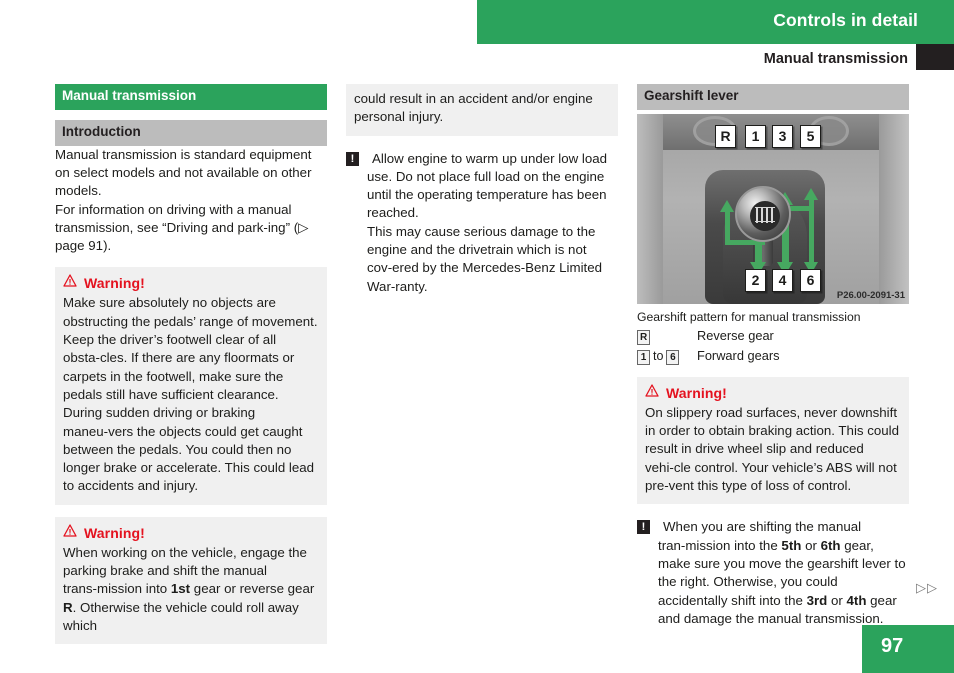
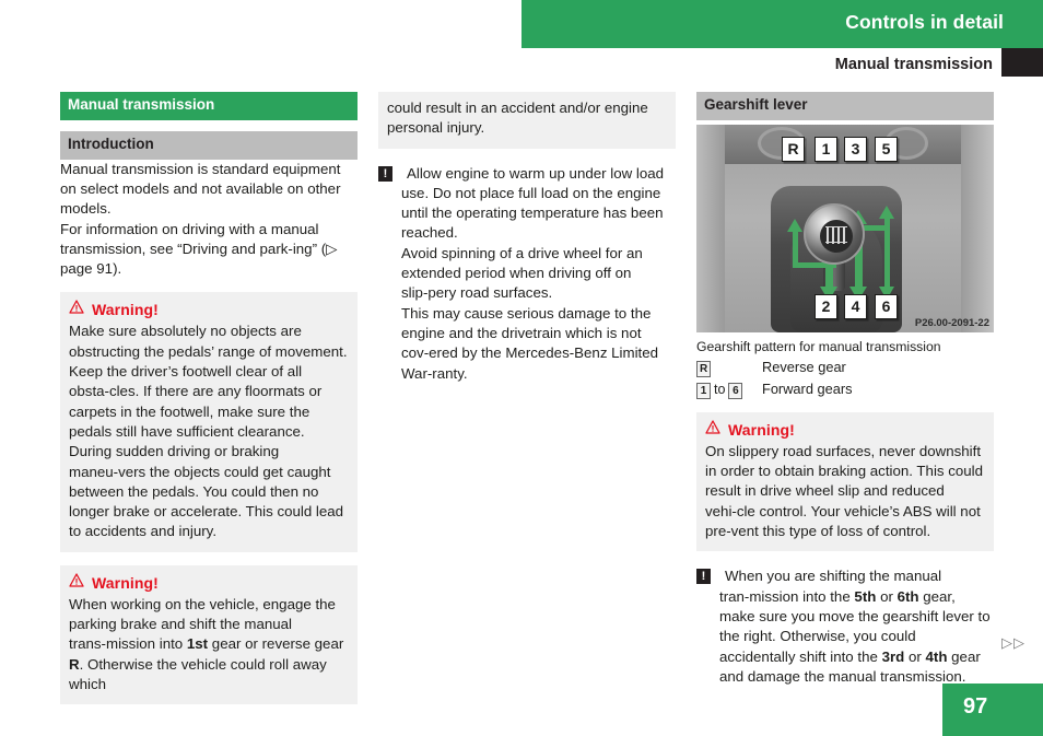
  Controls in detail
  Manual transmission
  Manual transmission
  Introduction
  Manual transmission is standard equipment on select models and not available on other models.
  For information on driving with a manual transmission, see “Driving and park‑ing” (▷ page 91).
  Warning!
  Make sure absolutely no objects are obstructing the pedals’ range of movement. Keep the driver’s footwell clear of all obsta‑cles. If there are any floormats or carpets in the footwell, make sure the pedals still have sufficient clearance.
  During sudden driving or braking maneu‑vers the objects could get caught between the pedals. You could then no longer brake or accelerate. This could lead to accidents and injury.
  Warning!
  When working on the vehicle, engage the parking brake and shift the manual trans‑mission into 1st gear or reverse gear R. Otherwise the vehicle could roll away which
  could result in an accident and/or engine personal injury.
  !
  Allow engine to warm up under low load use. Do not place full load on the engine until the operating temperature has been reached.
+ Avoid spinning of a drive wheel for an extended period when driving off on slip‑pery road surfaces.
  This may cause serious damage to the engine and the drivetrain which is not cov‑ered by the Mercedes-Benz Limited War‑ranty.
  Gearshift lever
  R
  1
  3
  5
  2
  4
  6
- P26.00-2091-31
+ P26.00-2091-22
  Gearshift pattern for manual transmission
  R
  Reverse gear
  1 to 6
  Forward gears
  Warning!
  On slippery road surfaces, never downshift in order to obtain braking action. This could result in drive wheel slip and reduced vehi‑cle control. Your vehicle’s ABS will not pre‑vent this type of loss of control.
  !
  When you are shifting the manual tran‑mission into the 5th or 6th gear, make sure you move the gearshift lever to the right. Otherwise, you could accidentally shift into the 3rd or 4th gear and damage the manual transmission.
  ▷▷
  97
